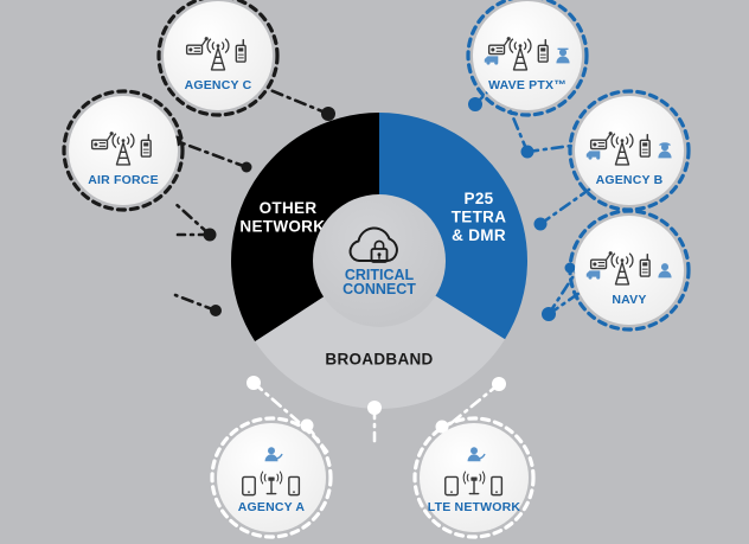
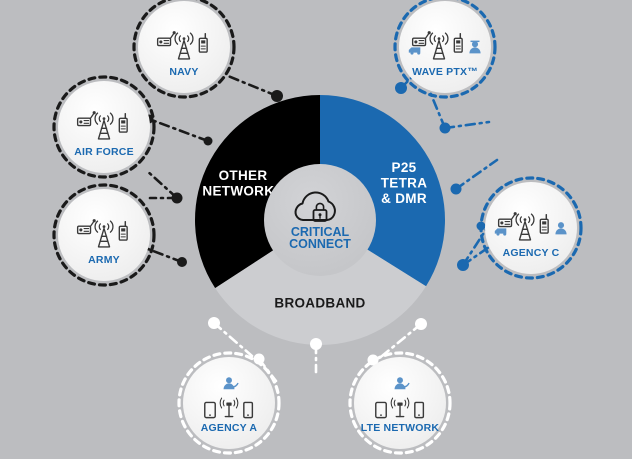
  OTHER
  NETWORK
  P25
  TETRA
  & DMR
  BROADBAND
- AGENCY C
+ NAVY
  AIR FORCE
+ ARMY
  WAVE PTX™
- AGENCY B
- NAVY
+ AGENCY C
  AGENCY A
  LTE NETWORK
  CRITICAL
  CONNECT
